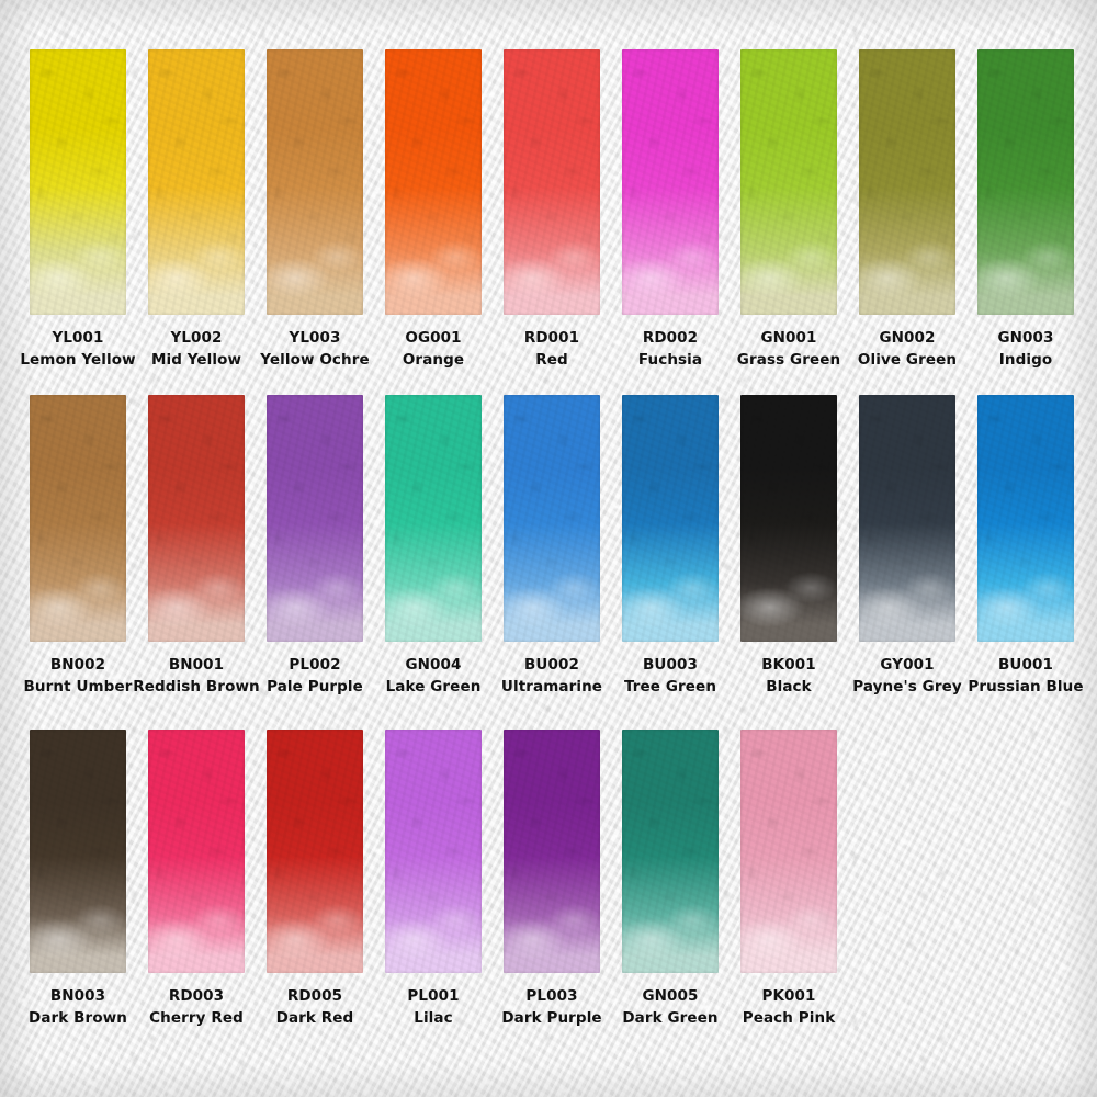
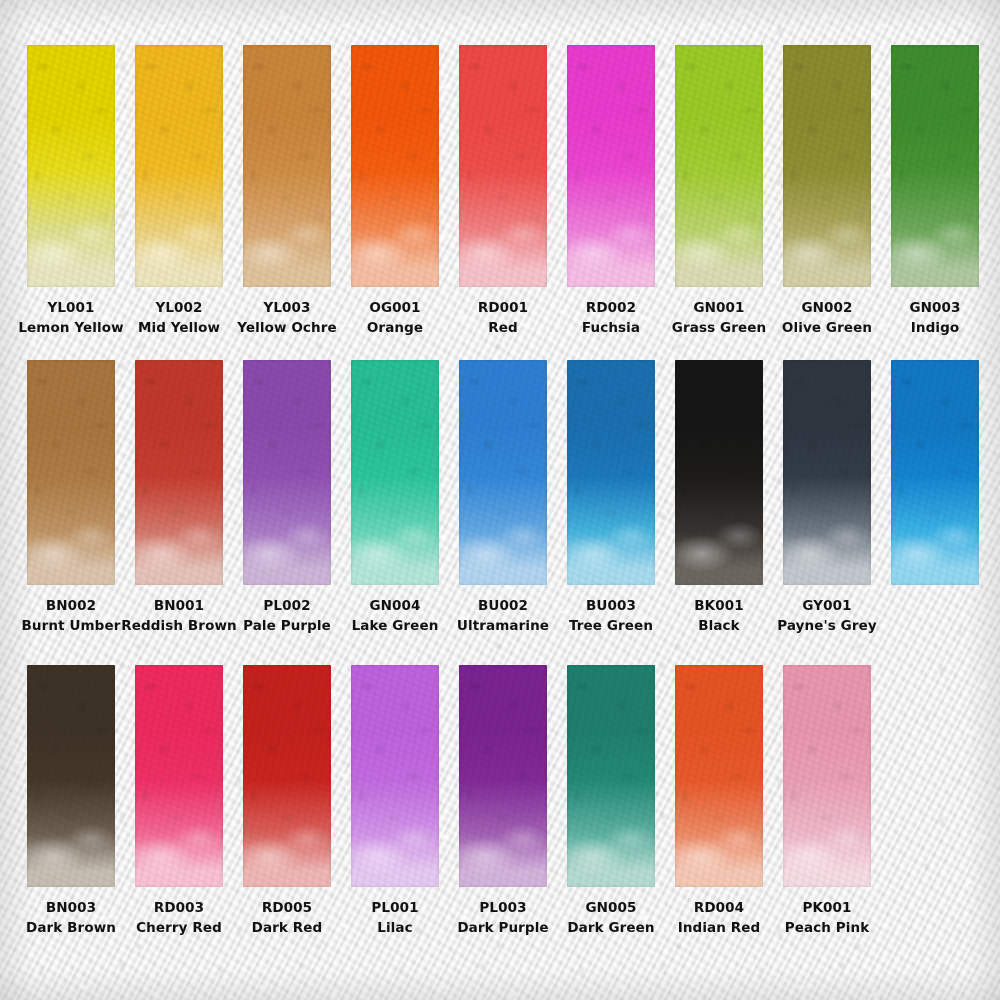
  YL001
  Lemon Yellow
  YL002
  Mid Yellow
  YL003
  Yellow Ochre
  OG001
  Orange
  RD001
  Red
  RD002
  Fuchsia
  GN001
  Grass Green
  GN002
  Olive Green
  GN003
  Indigo
  BN002
  Burnt Umber
  BN001
  Reddish Brown
  PL002
  Pale Purple
  GN004
  Lake Green
  BU002
  Ultramarine
  BU003
  Tree Green
  BK001
  Black
  GY001
  Payne's Grey
- BU001
- Prussian Blue
  BN003
  Dark Brown
  RD003
  Cherry Red
  RD005
  Dark Red
  PL001
  Lilac
  PL003
  Dark Purple
  GN005
  Dark Green
+ RD004
+ Indian Red
  PK001
  Peach Pink
